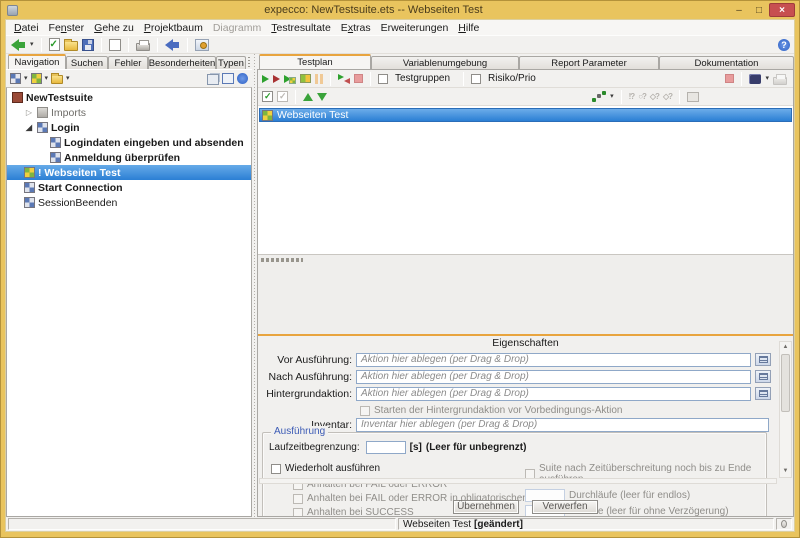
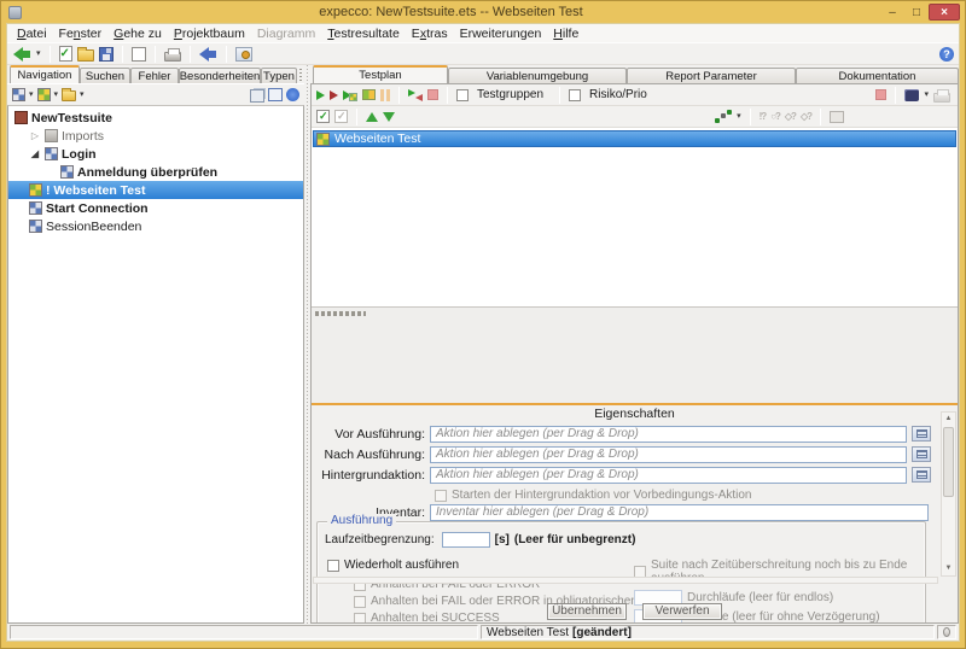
  expecco: NewTestsuite.ets -- Webseiten Test
  –
  □
  ×
  Datei
  Fenster
  Gehe zu
  Projektbaum
  Diagramm
  Testresultate
  Extras
  Erweiterungen
  Hilfe
  ?
  Navigation
  Suchen
  Fehler
  Besonderheiten
  Typen
  NewTestsuite
  ▷
  Imports
  ◢
  Login
- Logindaten eingeben und absenden
  Anmeldung überprüfen
  ! Webseiten Test
  Start Connection
  SessionBeenden
  Testplan
  Variablenumgebung
  Report Parameter
  Dokumentation
  Testgruppen
  Risiko/Prio
  !?
  ○?
  ◇?
  ◇?
  Webseiten Test
  Eigenschaften
  Vor Ausführung:
  Aktion hier ablegen (per Drag & Drop)
  Nach Ausführung:
  Aktion hier ablegen (per Drag & Drop)
  Hintergrundaktion:
  Aktion hier ablegen (per Drag & Drop)
  Starten der Hintergrundaktion vor Vorbedingungs-Aktion
  Inventar:
  Inventar hier ablegen (per Drag & Drop)
  Ausführung
  Laufzeitbegrenzung:
  [s]
  (Leer für unbegrenzt)
  Wiederholt ausführen
  Anhalten bei FAIL oder ERROR
  Anhalten bei FAIL oder ERROR in obligatorische
  Anhalten bei SUCCESS
  Suite nach Zeitüberschreitung noch bis zu Ende
  Durchläufe (leer für endlos)
  e (leer für ohne Verzögerung)
  Übernehmen Verwerfen
  Webseiten Test
  [geändert]
